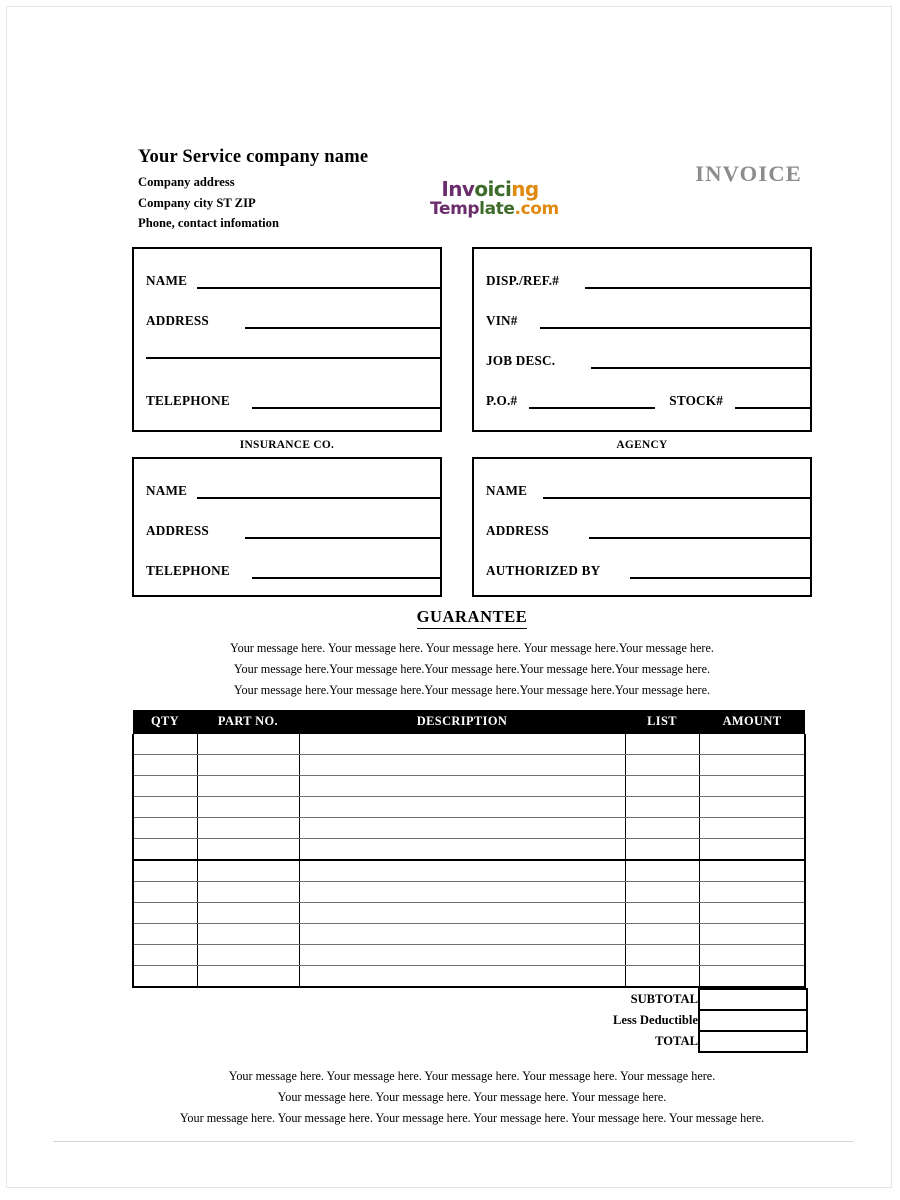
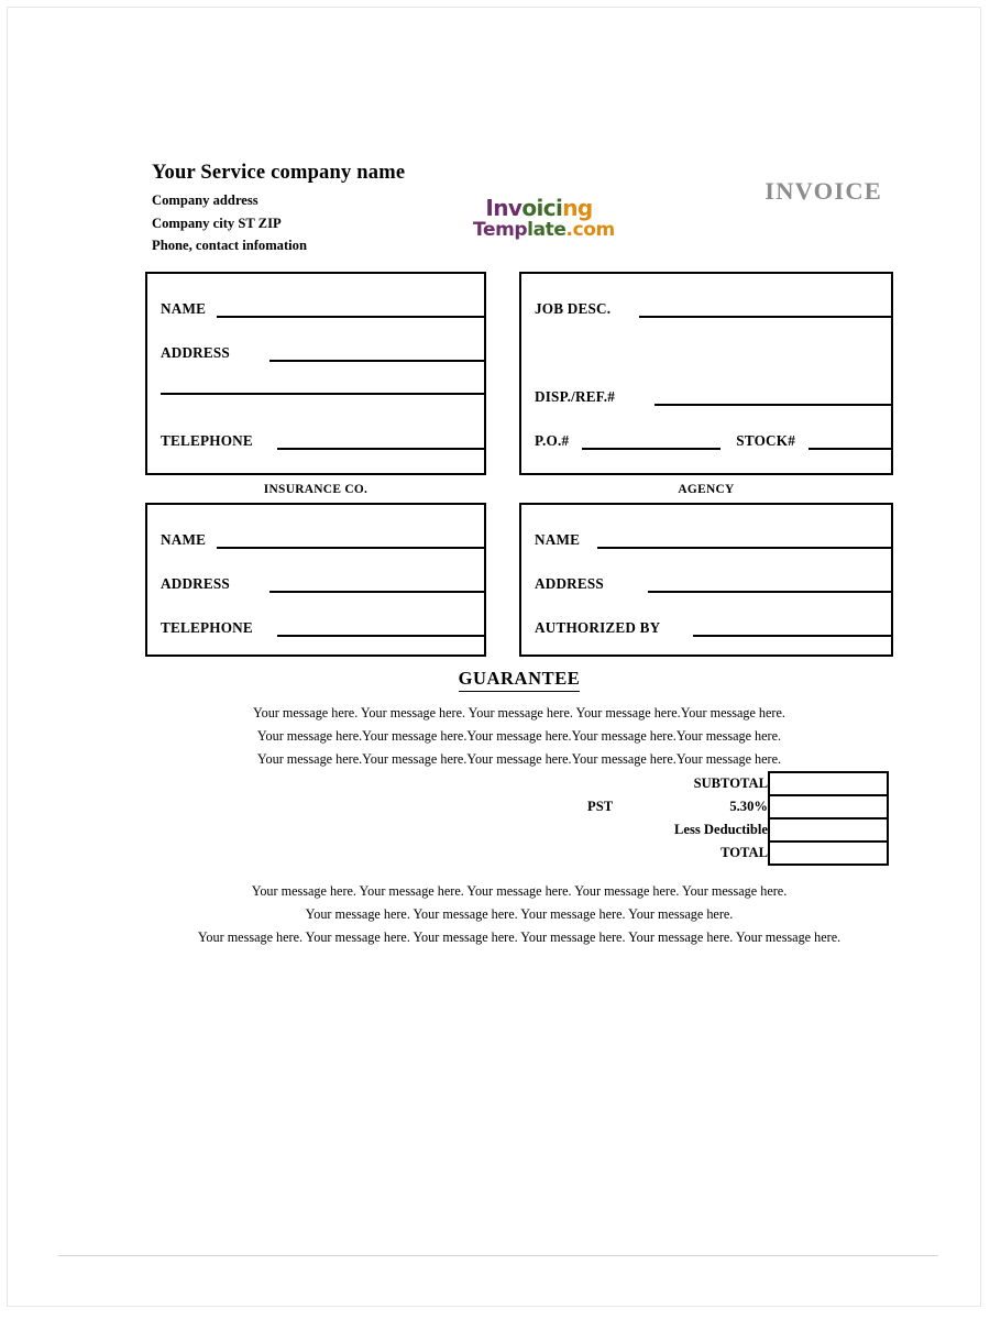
  Your Service company name
  Company address
  Company city ST ZIP
  Phone, contact infomation
  Invoicing
  Template.com
  INVOICE
  NAME
  ADDRESS
  TELEPHONE
- DISP./REF.#
+ JOB DESC.
- VIN#
- JOB DESC.
+ DISP./REF.#
  P.O.#
  STOCK#
  INSURANCE CO.
  AGENCY
  NAME
  ADDRESS
  TELEPHONE
  NAME
  ADDRESS
  AUTHORIZED BY
  GUARANTEE
  Your message here. Your message here. Your message here. Your message here.Your message here.
  Your message here.Your message here.Your message here.Your message here.Your message here.
  Your message here.Your message here.Your message here.Your message here.Your message here.
- QTY	PART NO.	DESCRIPTION	LIST	AMOUNT
  		SUBTOTAL
+ 	PST	5.30%
  		Less Deductible
  		TOTAL
  Your message here. Your message here. Your message here. Your message here. Your message here.
  Your message here. Your message here. Your message here. Your message here.
  Your message here. Your message here. Your message here. Your message here. Your message here. Your message here.
